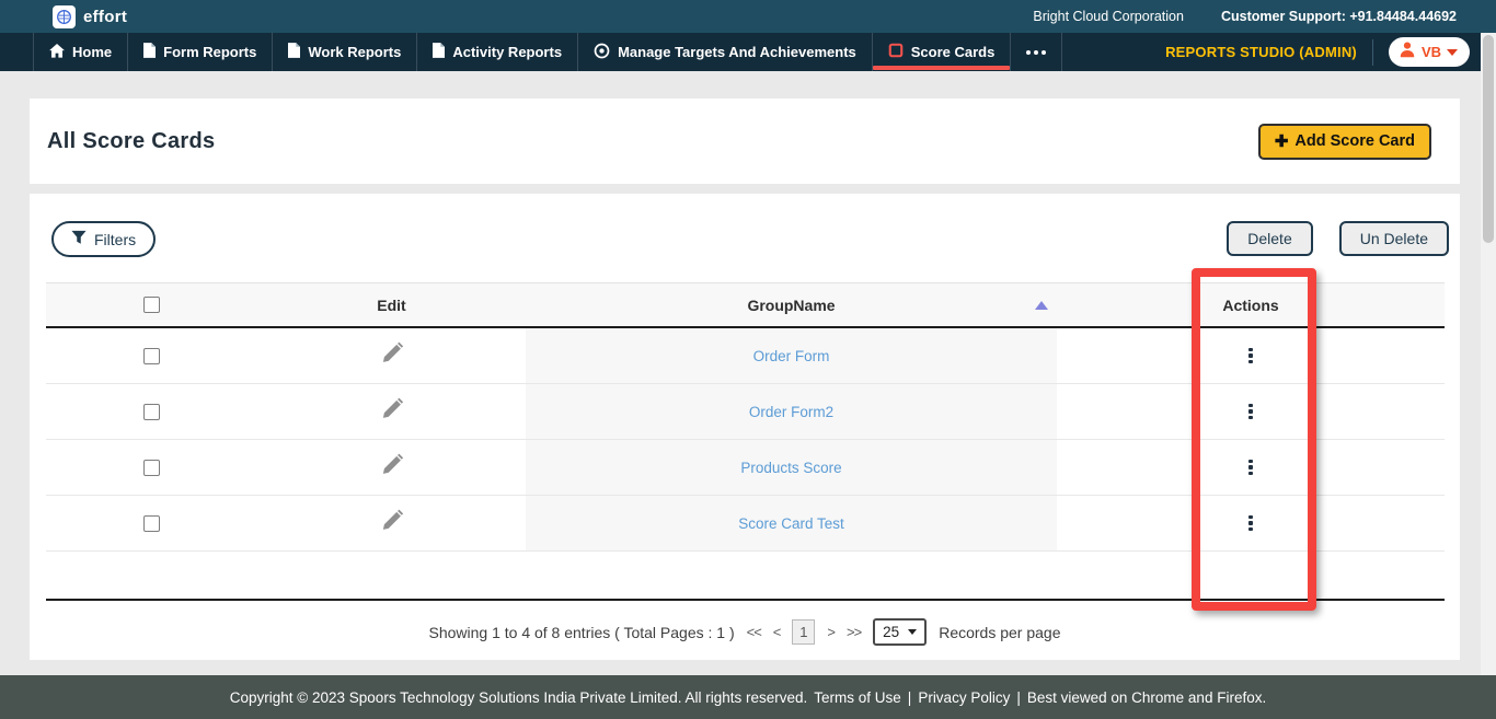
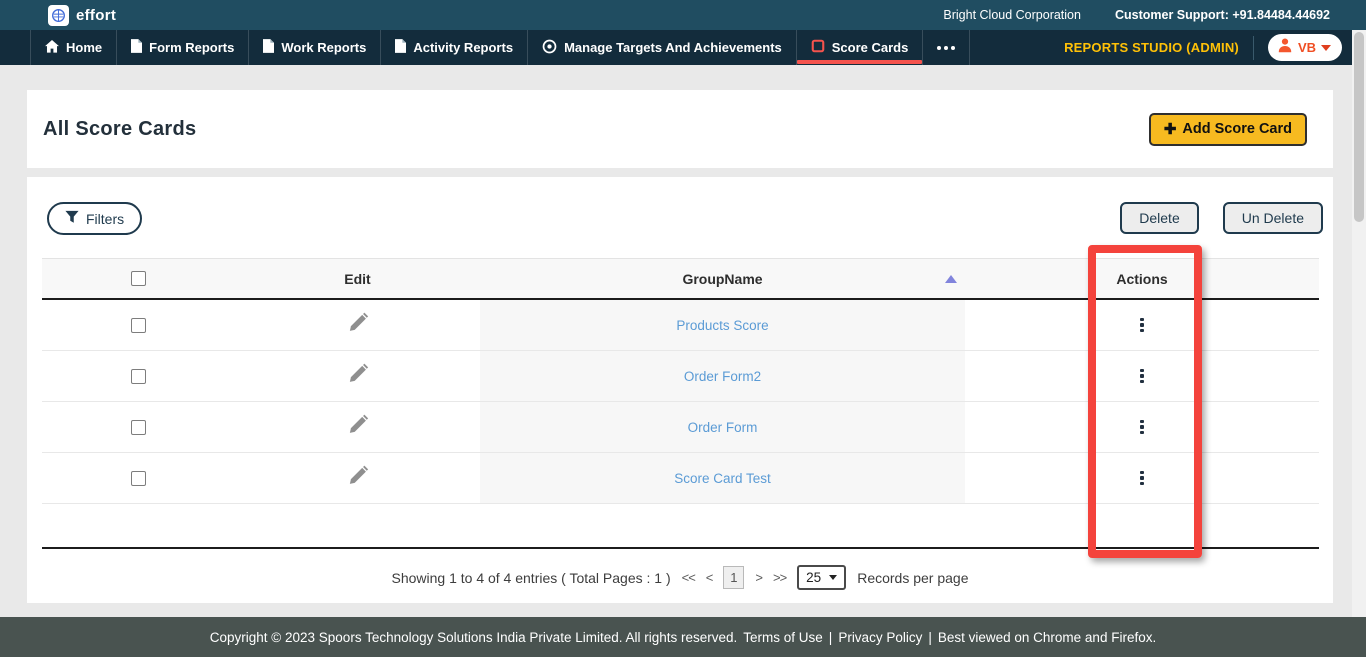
  effort
  Bright Cloud Corporation
  Customer Support: +91.84484.44692
  Home
  Form Reports
  Work Reports
  Activity Reports
  Manage Targets And Achievements
  Score Cards
  REPORTS STUDIO (ADMIN)
  VB
  All Score Cards
  ✚
  Add Score Card
  Filters
  Delete
  Un Delete
  Edit
  GroupName
  Actions
- Order Form
+ Products Score
  Order Form2
- Products Score
+ Order Form
  Score Card Test
- Showing 1 to 4 of 8 entries ( Total Pages : 1 )
+ Showing 1 to 4 of 4 entries ( Total Pages : 1 )
  <<
  <
  1
  >
  >>
  25
  Records per page
  Copyright © 2023 Spoors Technology Solutions India Private Limited. All rights reserved.
  Terms of Use
  |
  Privacy Policy
  |
  Best viewed on Chrome and Firefox.
